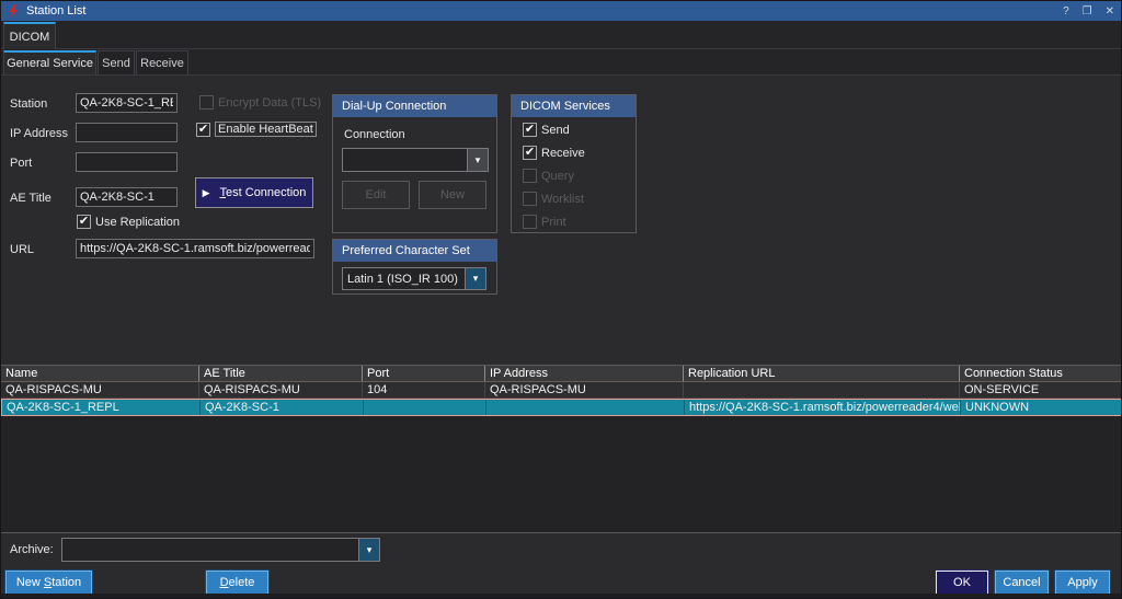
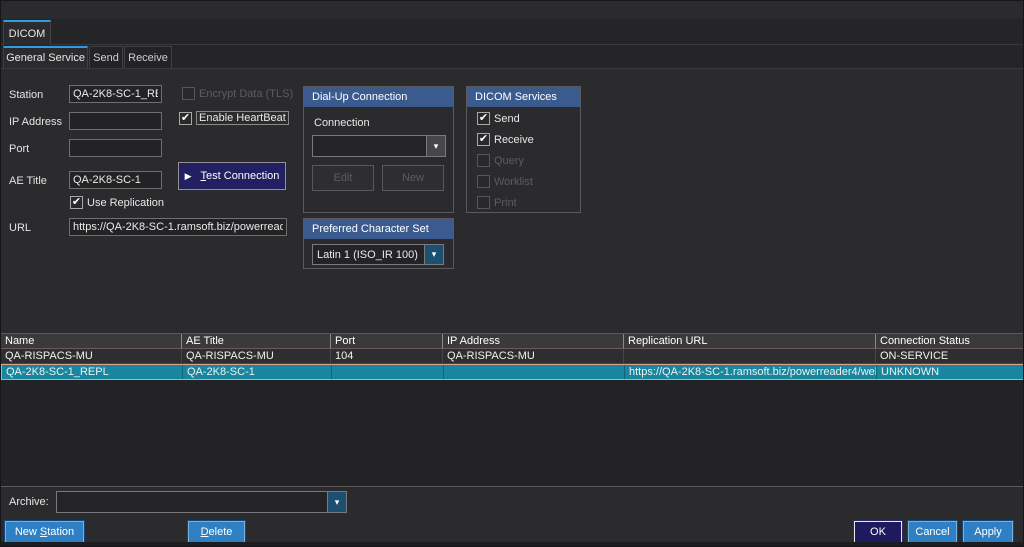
- Station List
- ?
- ❐
- ✕
  DICOM
  General Service
  Send
  Receive
  Station
  QA-2K8-SC-1_R
  IP Address
  Port
  AE Title
  QA-2K8-SC-1
  URL
  Encrypt Data (TLS)
  ✔
  Enable HeartBeat
  ✔
  Use Replication
  ▶
  Test Connection
  Dial-Up Connection
  Connection
  ▾
  Edit
  New
  DICOM Services
  ✔
  Send
  ✔
  Receive
  Query
  Worklist
  Print
  Preferred Character Set
  Latin 1 (ISO_IR 100)
  ▾
  Name
  AE Title
  Port
  IP Address
  Replication URL
  Connection Status
  QA-RISPACS-MU
  QA-RISPACS-MU
  104
  QA-RISPACS-MU
  ON-SERVICE
  QA-2K8-SC-1_REPL
  QA-2K8-SC-1
  https://QA-2K8-SC-1.ramsoft.biz/powerreader4/we
  UNKNOWN
  Archive:
  ▾
  New Station
  Delete
  OK
  Cancel
  Apply
